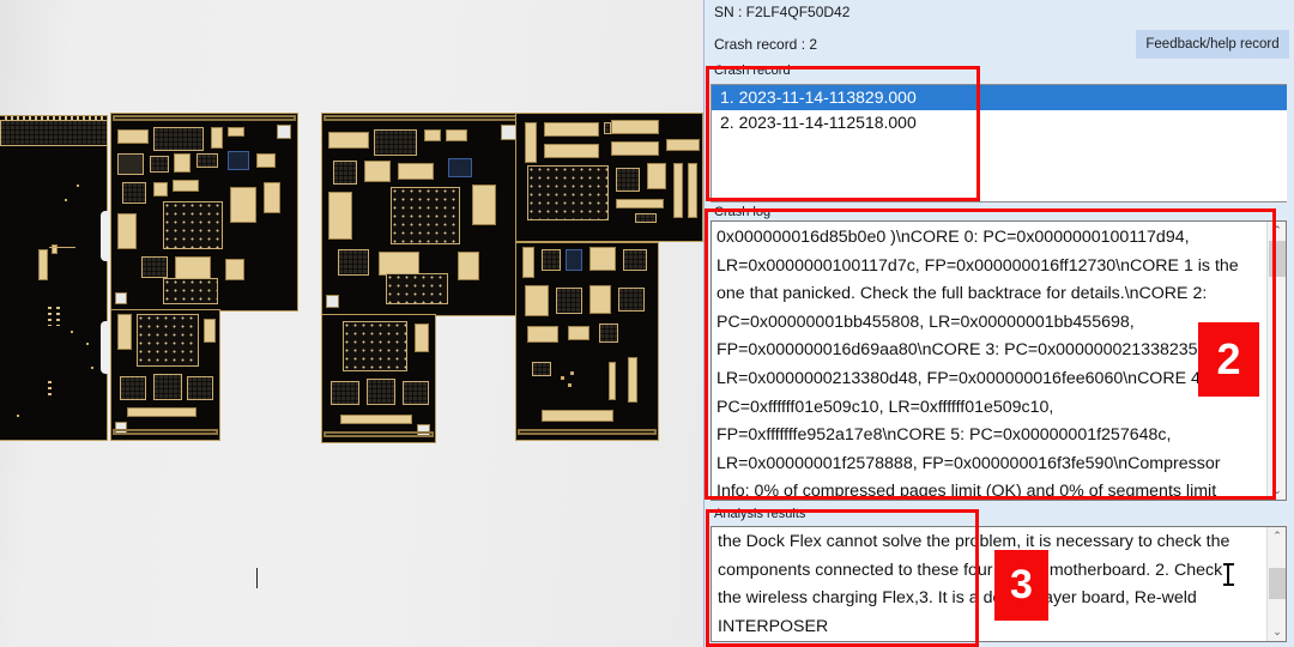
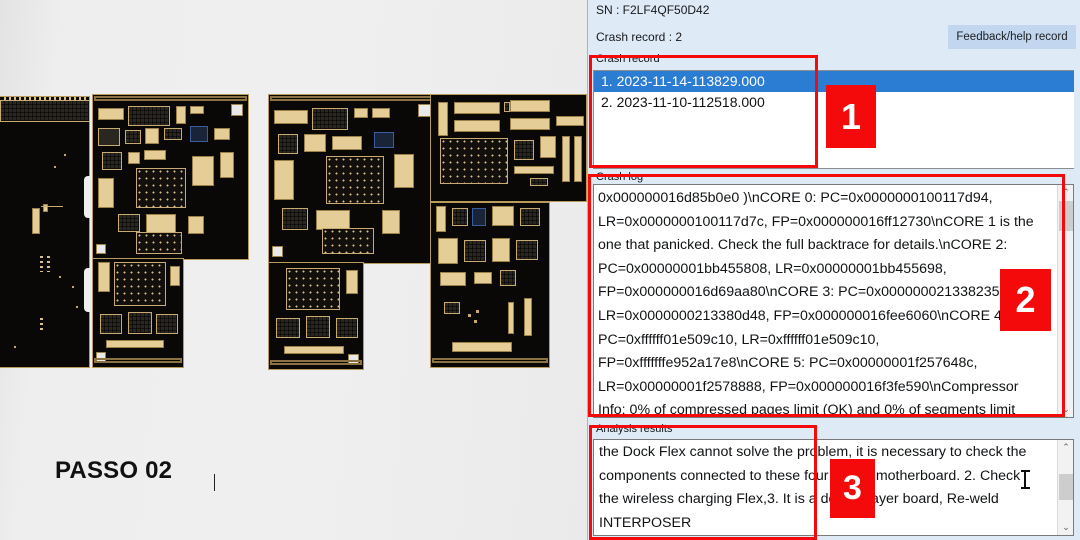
+ PASSO 02
  SN : F2LF4QF50D42
  Crash record : 2
  Feedback/help record
  Crash record
  1. 2023-11-14-113829.000
- 2. 2023-11-14-112518.000
+ 2. 2023-11-10-112518.000
  Crash log
  0x000000016d85b0e0 )\nCORE 0: PC=0x0000000100117d94, LR=0x0000000100117d7c, FP=0x000000016ff12730\nCORE 1 is the one that panicked. Check the full backtrace for details.\nCORE 2: PC=0x00000001bb455808, LR=0x00000001bb455698, FP=0x000000016d69aa80\nCORE 3: PC=0x000000021338235 LR=0x0000000213380d48, FP=0x000000016fee6060\nCORE 4 PC=0xffffff01e509c10, LR=0xffffff01e509c10, FP=0xfffffffe952a17e8\nCORE 5: PC=0x00000001f257648c, LR=0x00000001f2578888, FP=0x000000016f3fe590\nCompressor Info: 0% of compressed pages limit (OK) and 0% of segments limit
  ⌃
  ⌄
  Analysis results
  the Dock Flex cannot solve the problem, it is necessary to check the components connected to these four motherboard. 2. Check the wireless charging Flex,3. It is a dayer board, Re-weld INTERPOSER
  ⌃
  ⌄
+ 1
  2
  3
